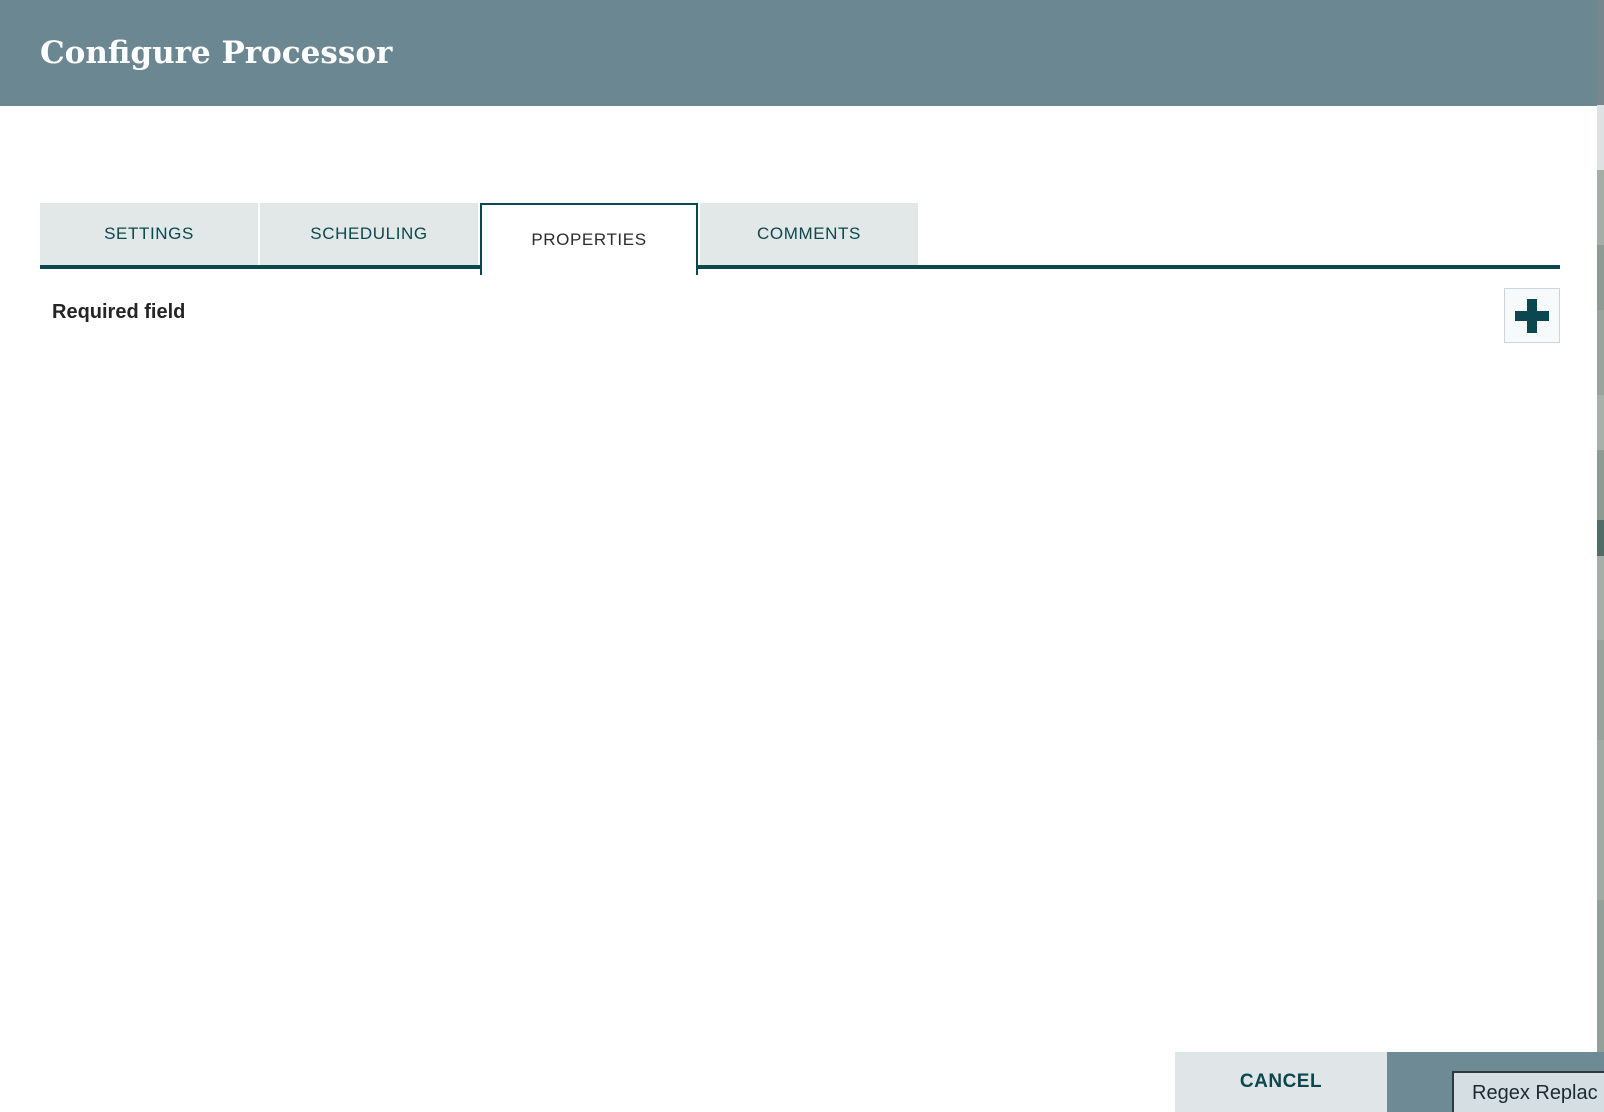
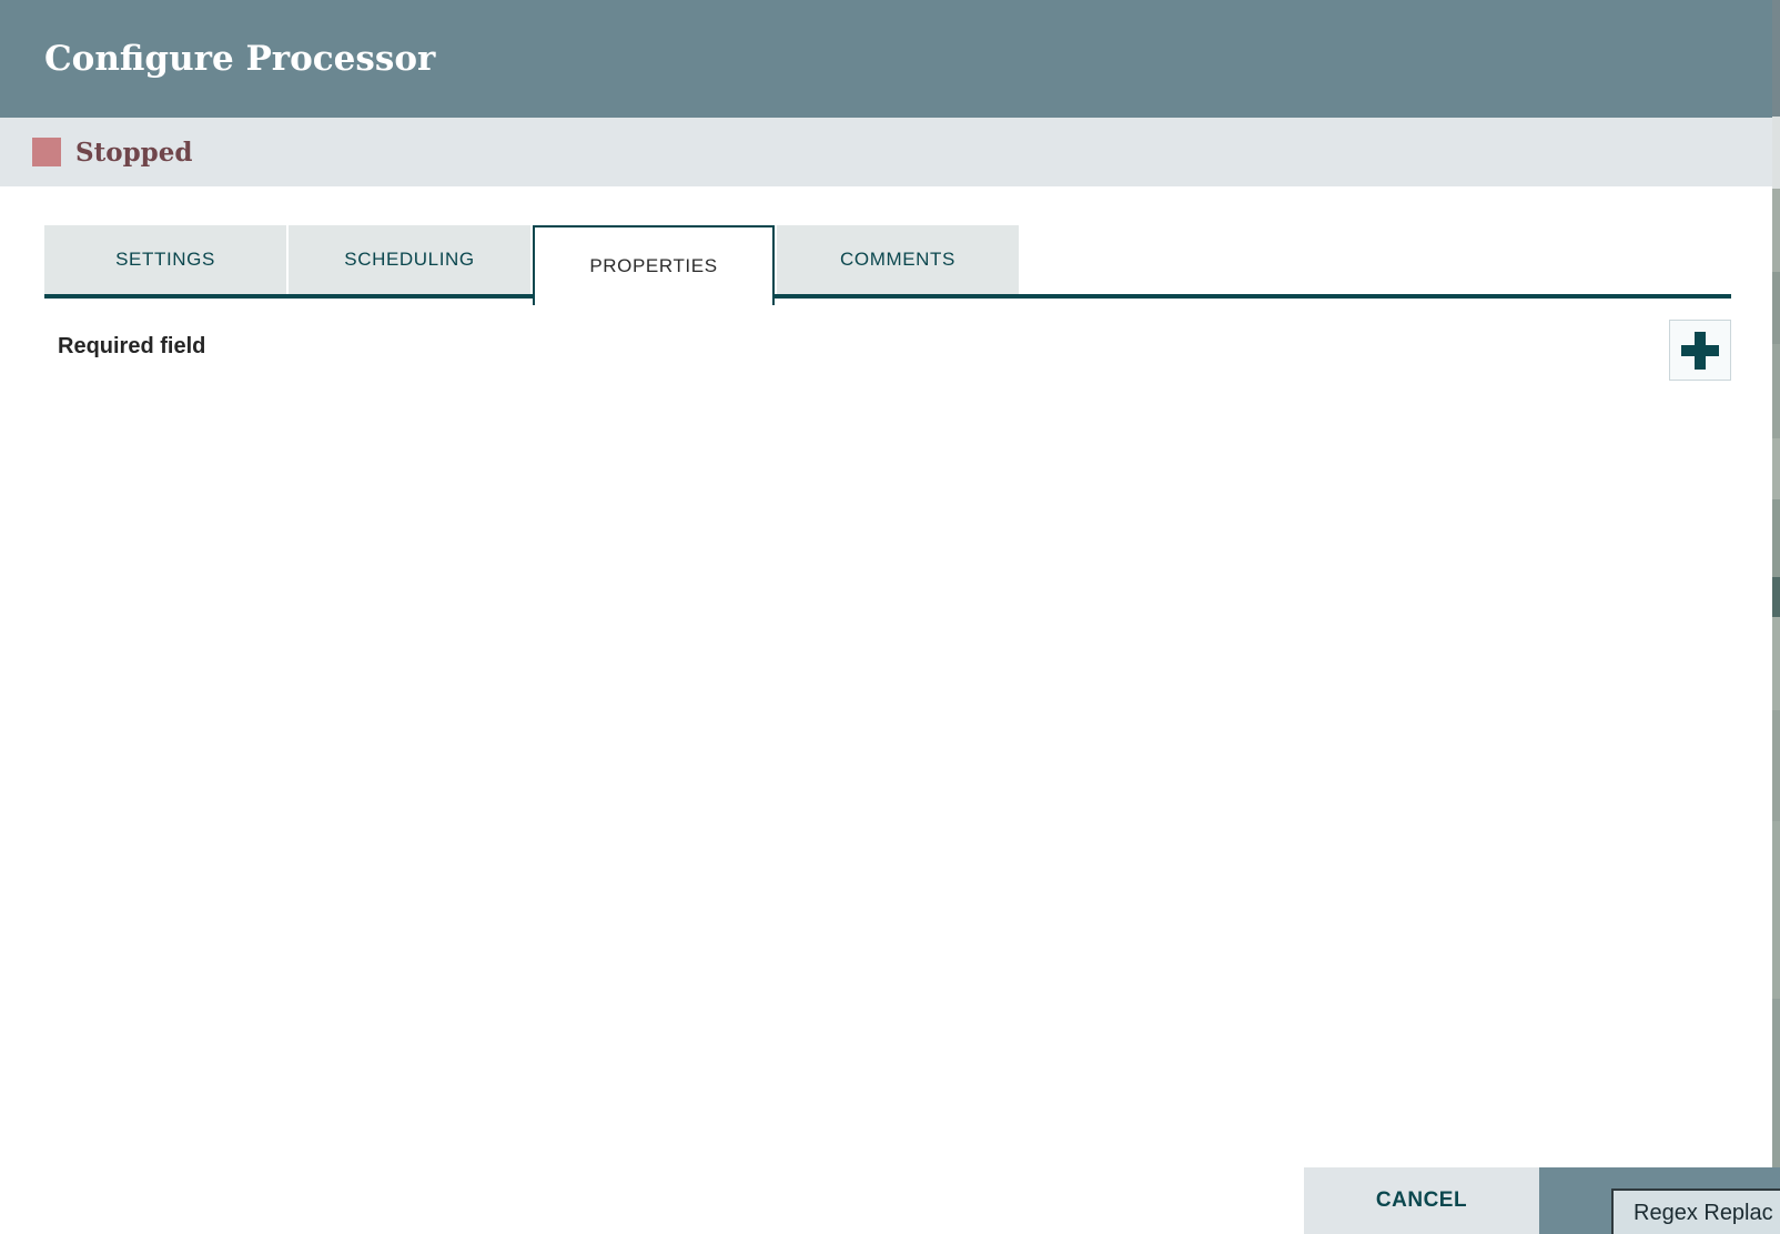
  Configure Processor
+ Stopped
  SETTINGS
  SCHEDULING
  PROPERTIES
  COMMENTS
  Required field
  CANCEL
  Regex Replac
